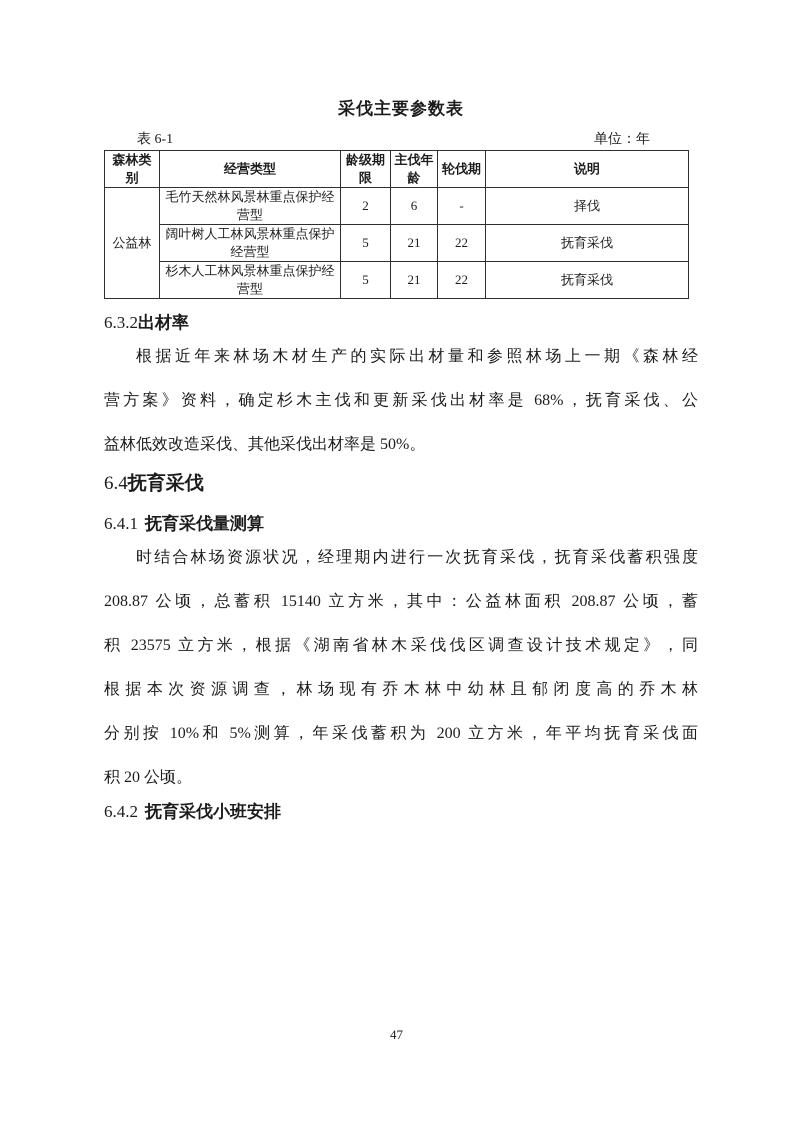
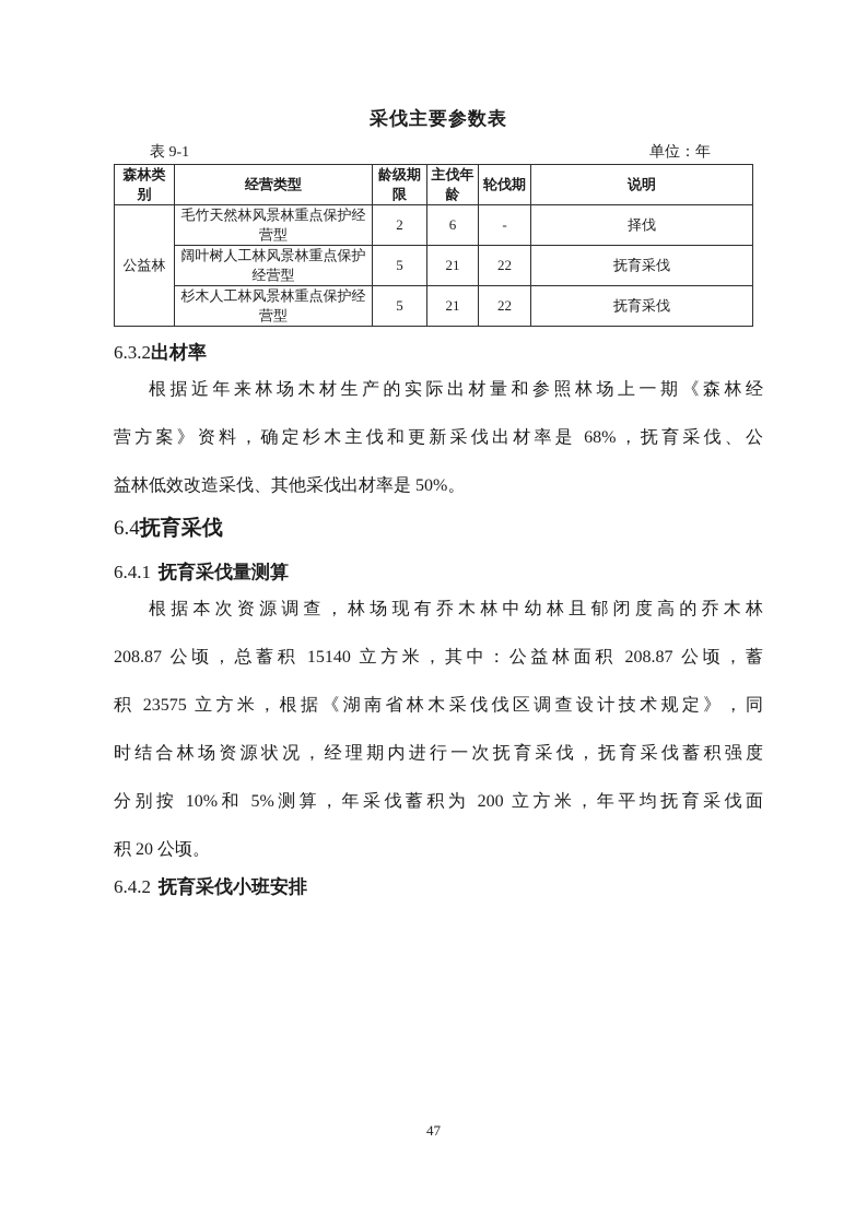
  采伐主要参数表
- 表 6-1
+ 表 9-1
  单位：年
  森林类别	经营类型	龄级期限	主伐年龄	轮伐期	说明
  公益林	毛竹天然林风景林重点保护经营型	2	6	-	择伐
  阔叶树人工林风景林重点保护经营型	5	21	22	抚育采伐
  杉木人工林风景林重点保护经营型	5	21	22	抚育采伐
  6.3.2出材率
  根据近年来林场木材生产的实际出材量和参照林场上一期《森林经
  营方案》资料，确定杉木主伐和更新采伐出材率是 68%，抚育采伐、公
  益林低效改造采伐、其他采伐出材率是 50%。
  6.4抚育采伐
  6.4.1 抚育采伐量测算
- 时结合林场资源状况，经理期内进行一次抚育采伐，抚育采伐蓄积强度
+ 根据本次资源调查，林场现有乔木林中幼林且郁闭度高的乔木林
  208.87 公顷，总蓄积 15140 立方米，其中：公益林面积 208.87 公顷，蓄
  积 23575 立方米，根据《湖南省林木采伐伐区调查设计技术规定》，同
- 根据本次资源调查，林场现有乔木林中幼林且郁闭度高的乔木林
+ 时结合林场资源状况，经理期内进行一次抚育采伐，抚育采伐蓄积强度
  分别按 10%和 5%测算，年采伐蓄积为 200 立方米，年平均抚育采伐面
  积 20 公顷。
  6.4.2 抚育采伐小班安排
  47
